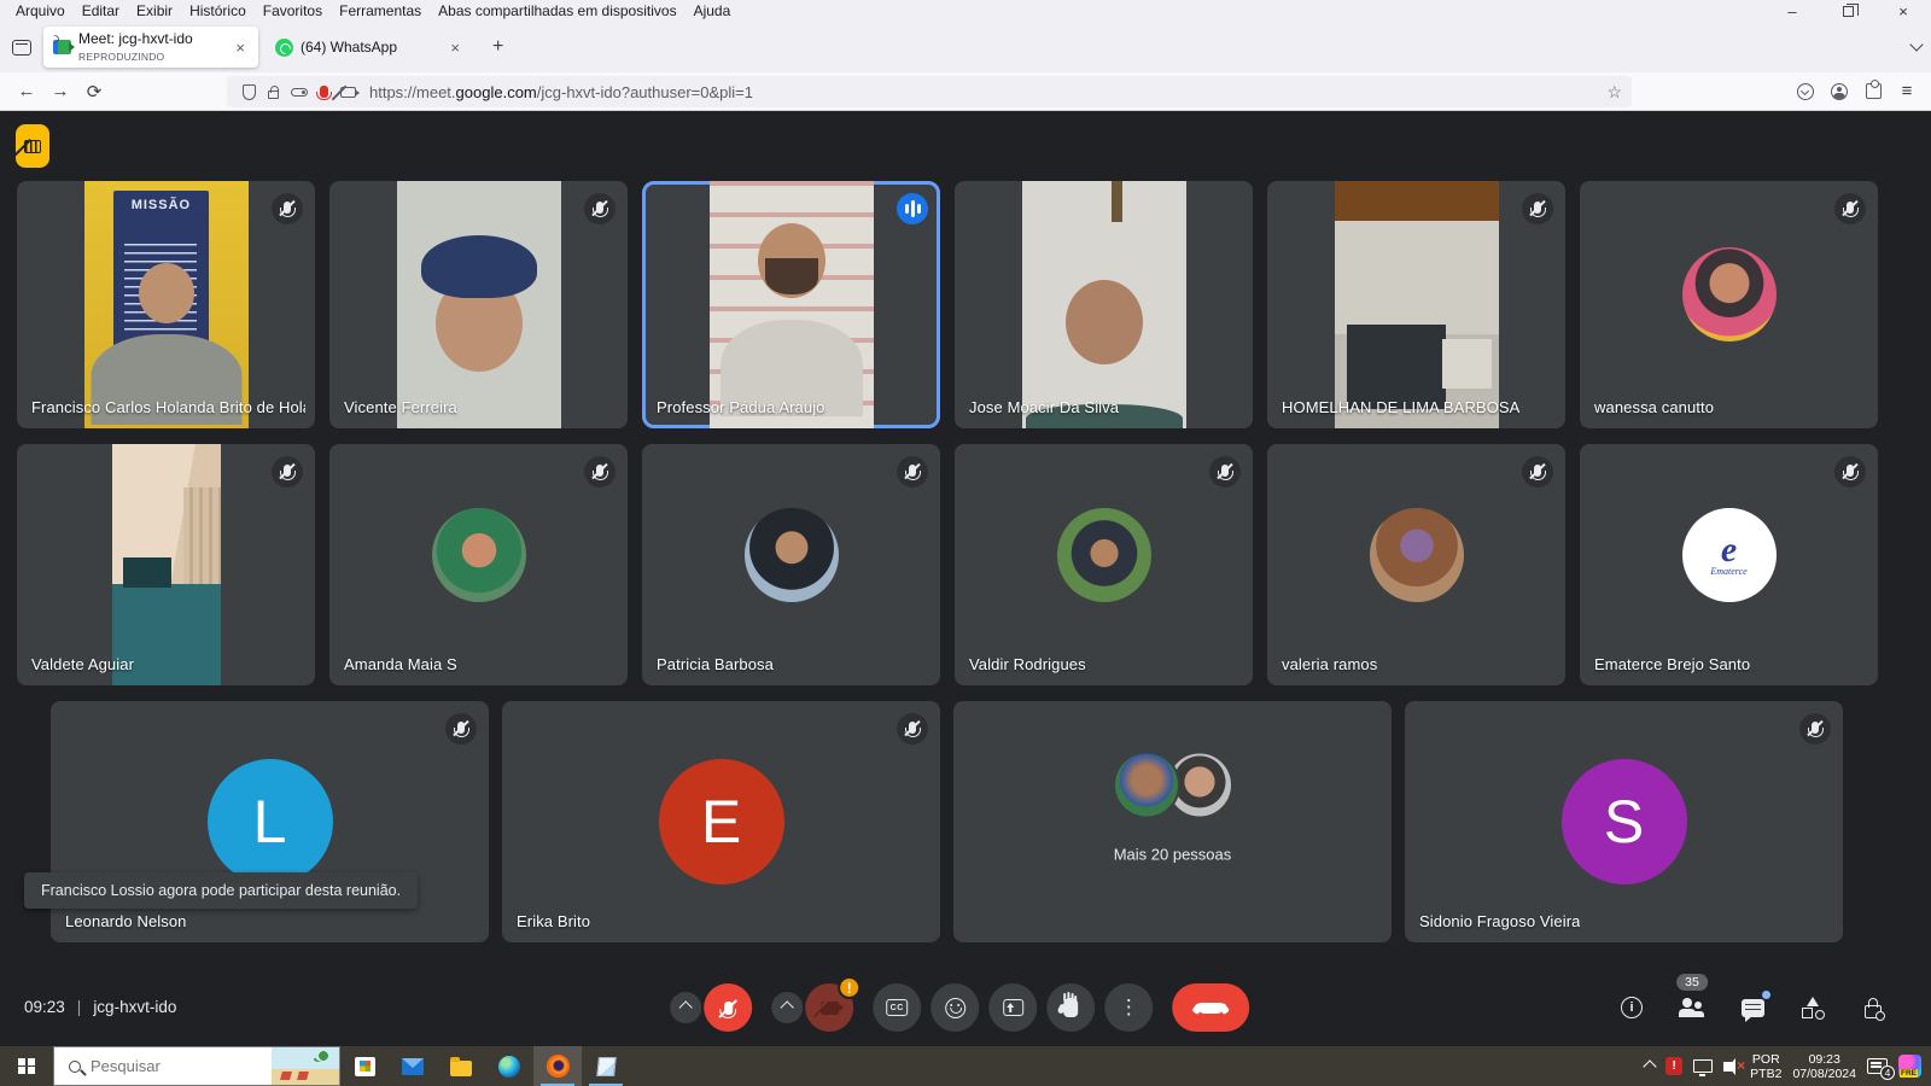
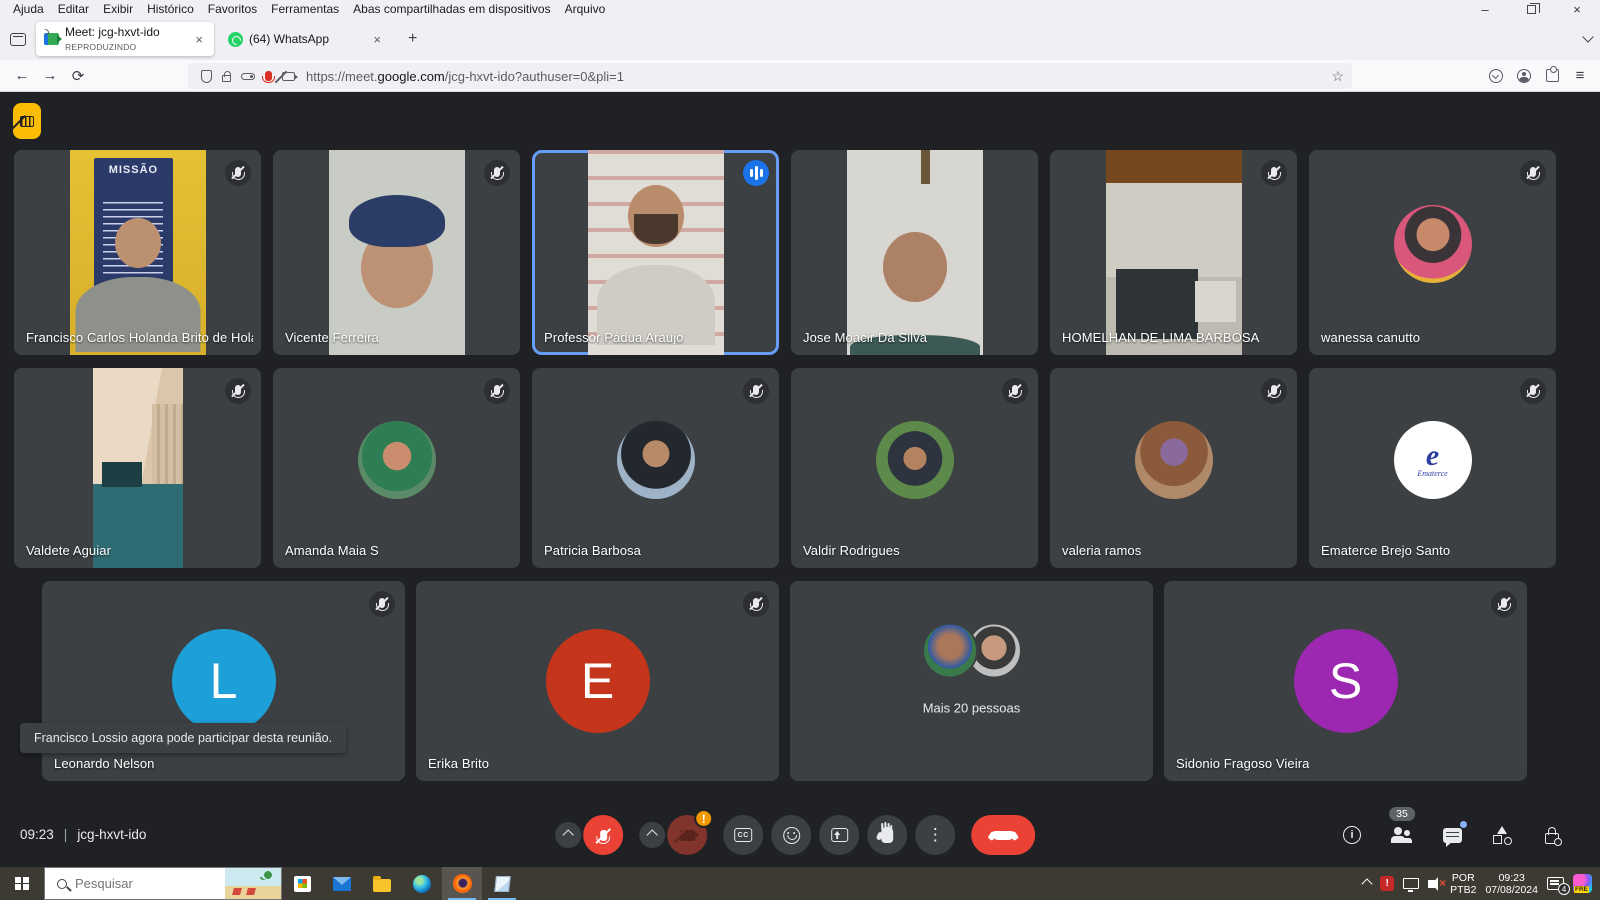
- Arquivo
+ Ajuda
  Editar
  Exibir
  Histórico
  Favoritos
  Ferramentas
  Abas compartilhadas em dispositivos
- Ajuda
+ Arquivo
  –
  ×
  Meet: jcg-hxvt-ido
  REPRODUZINDO
  ×
  (64) WhatsApp
  ×
  +
  ←
  →
  ⟳
  https://meet.google.com/jcg-hxvt-ido?authuser=0&pli=1
  ☆
  ≡
  MISSÃO
  Francisco Carlos Holanda Brito de Hol
  Vicente Ferreira
  Professor Pádua Araujo
  Jose Moacir Da Silva
  HOMELHAN DE LIMA BARBOSA
  wanessa canutto
  Valdete Aguiar
  Amanda Maia S
  Patricia Barbosa
  Valdir Rodrigues
  valeria ramos
  e
  Ematerce
  Ematerce Brejo Santo
  L
  Leonardo Nelson
  E
  Erika Brito
  Mais 20 pessoas
  S
  Sidonio Fragoso Vieira
  Francisco Lossio agora pode participar desta reunião.
  09:23
  |
  jcg-hxvt-ido
  !
  ⋮
  i
  35
  Pesquisar
  !
  POR
  PTB2
  09:23
  07/08/2024
  4
